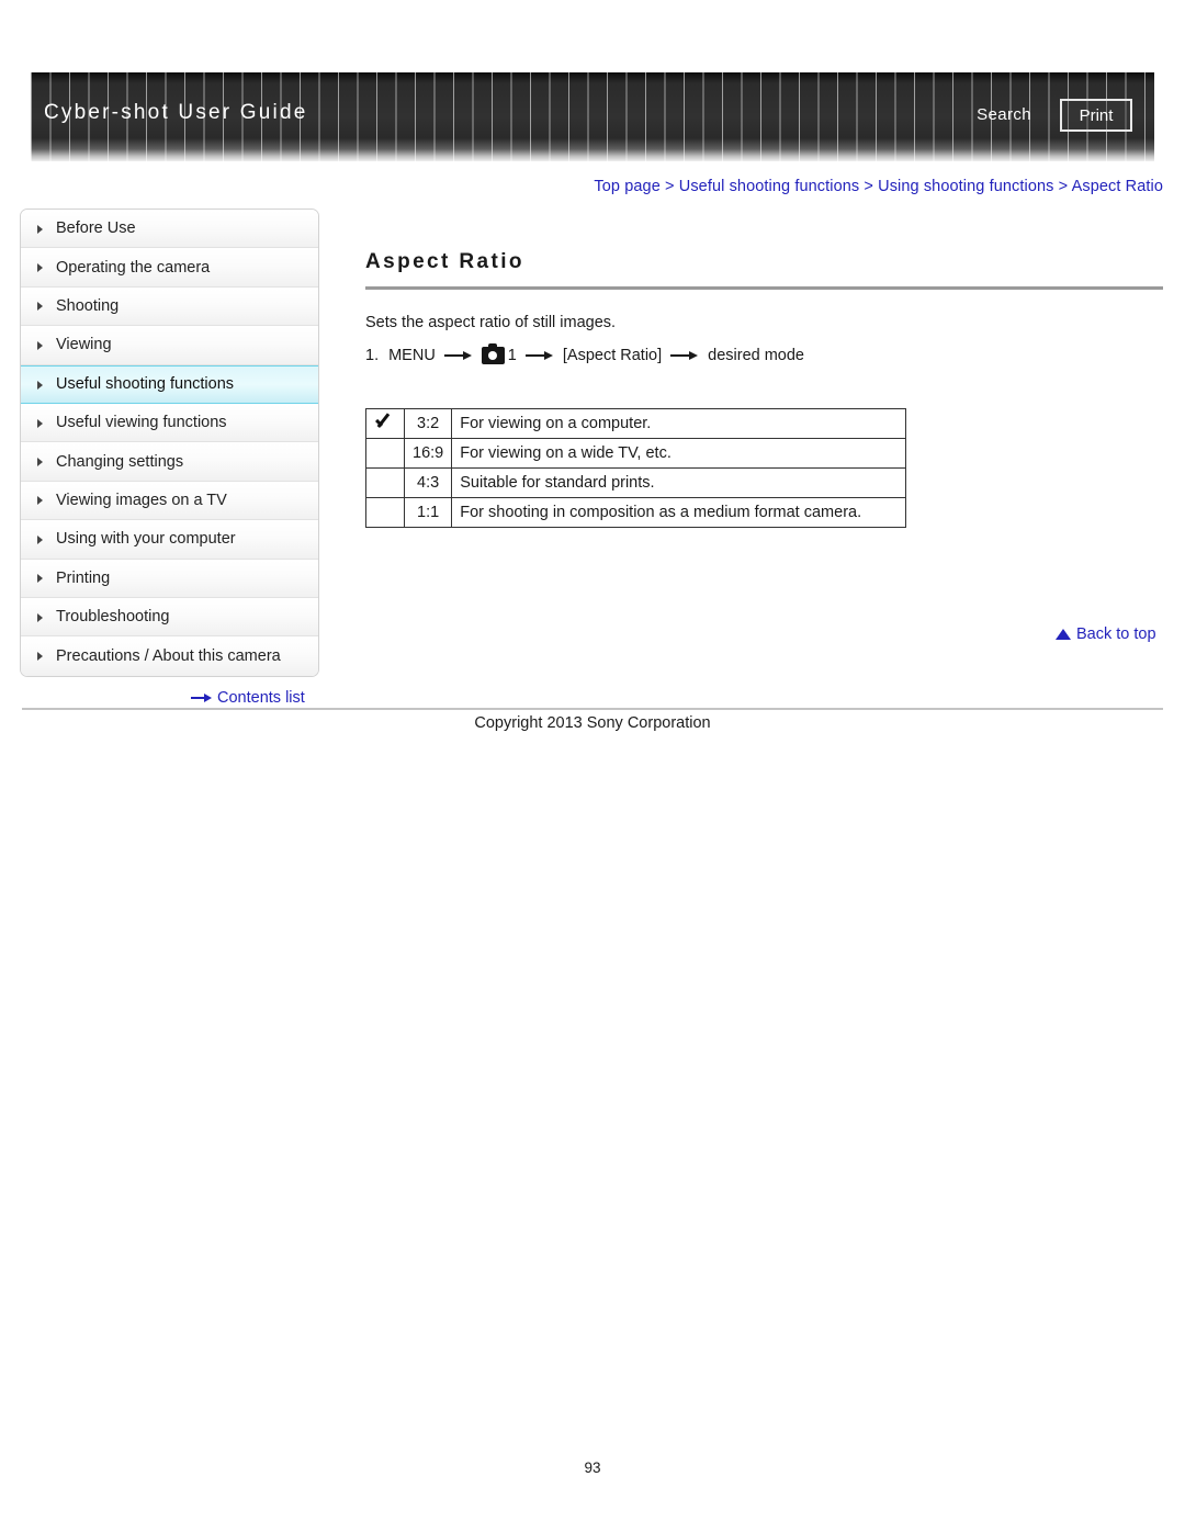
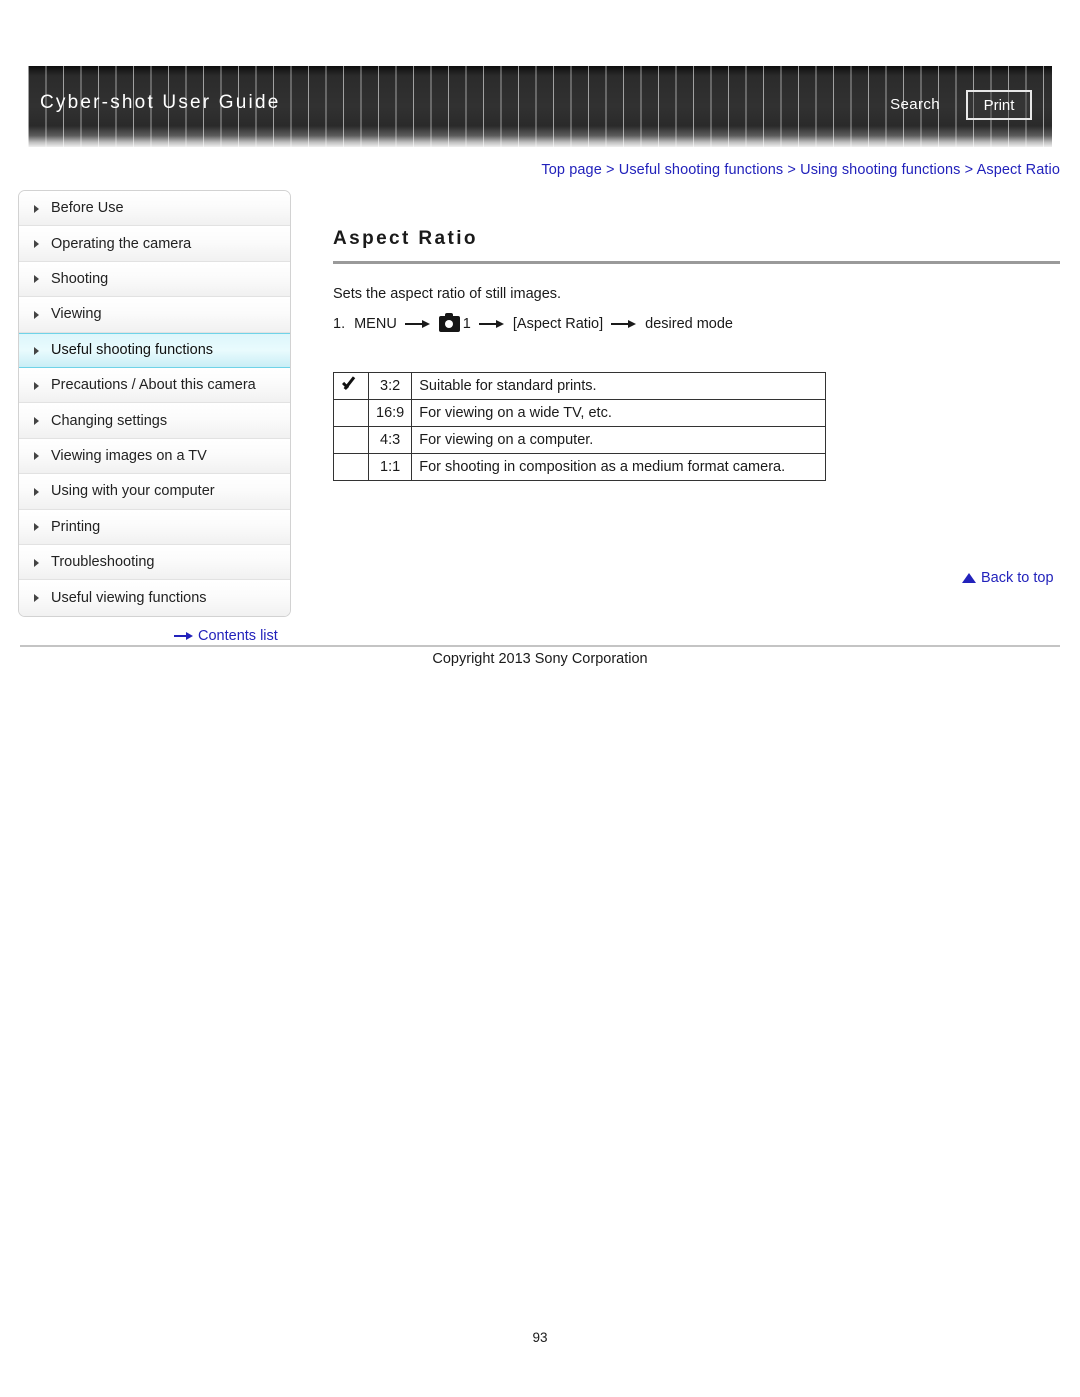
  Cyber-shot User Guide
  Search
  Print
  Top page > Useful shooting functions > Using shooting functions > Aspect Ratio
  Before Use
  Operating the camera
  Shooting
  Viewing
  Useful shooting functions
- Useful viewing functions
+ Precautions / About this camera
  Changing settings
  Viewing images on a TV
  Using with your computer
  Printing
  Troubleshooting
- Precautions / About this camera
+ Useful viewing functions
  Contents list
  Aspect Ratio
  Sets the aspect ratio of still images.
  1.
  MENU
  1
  [Aspect Ratio]
  desired mode
- 	3:2	For viewing on a computer.
+ 	3:2	Suitable for standard prints.
  	16:9	For viewing on a wide TV, etc.
- 	4:3	Suitable for standard prints.
+ 	4:3	For viewing on a computer.
  	1:1	For shooting in composition as a medium format camera.
  Back to top
  Copyright 2013 Sony Corporation
  93
